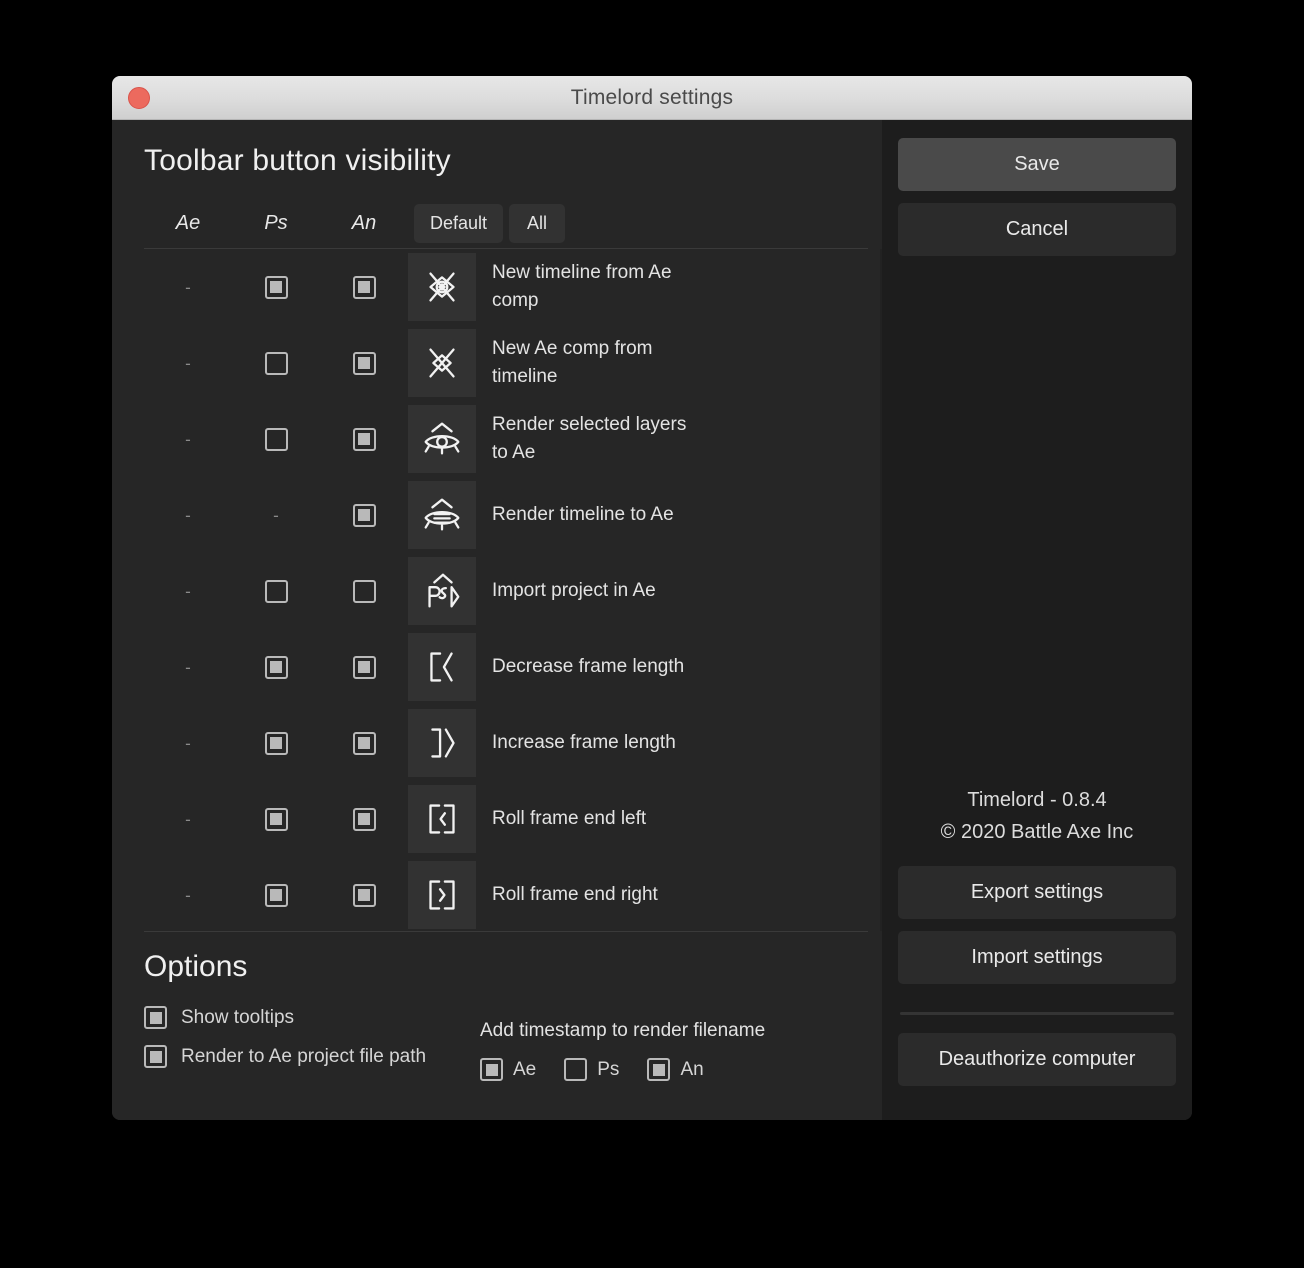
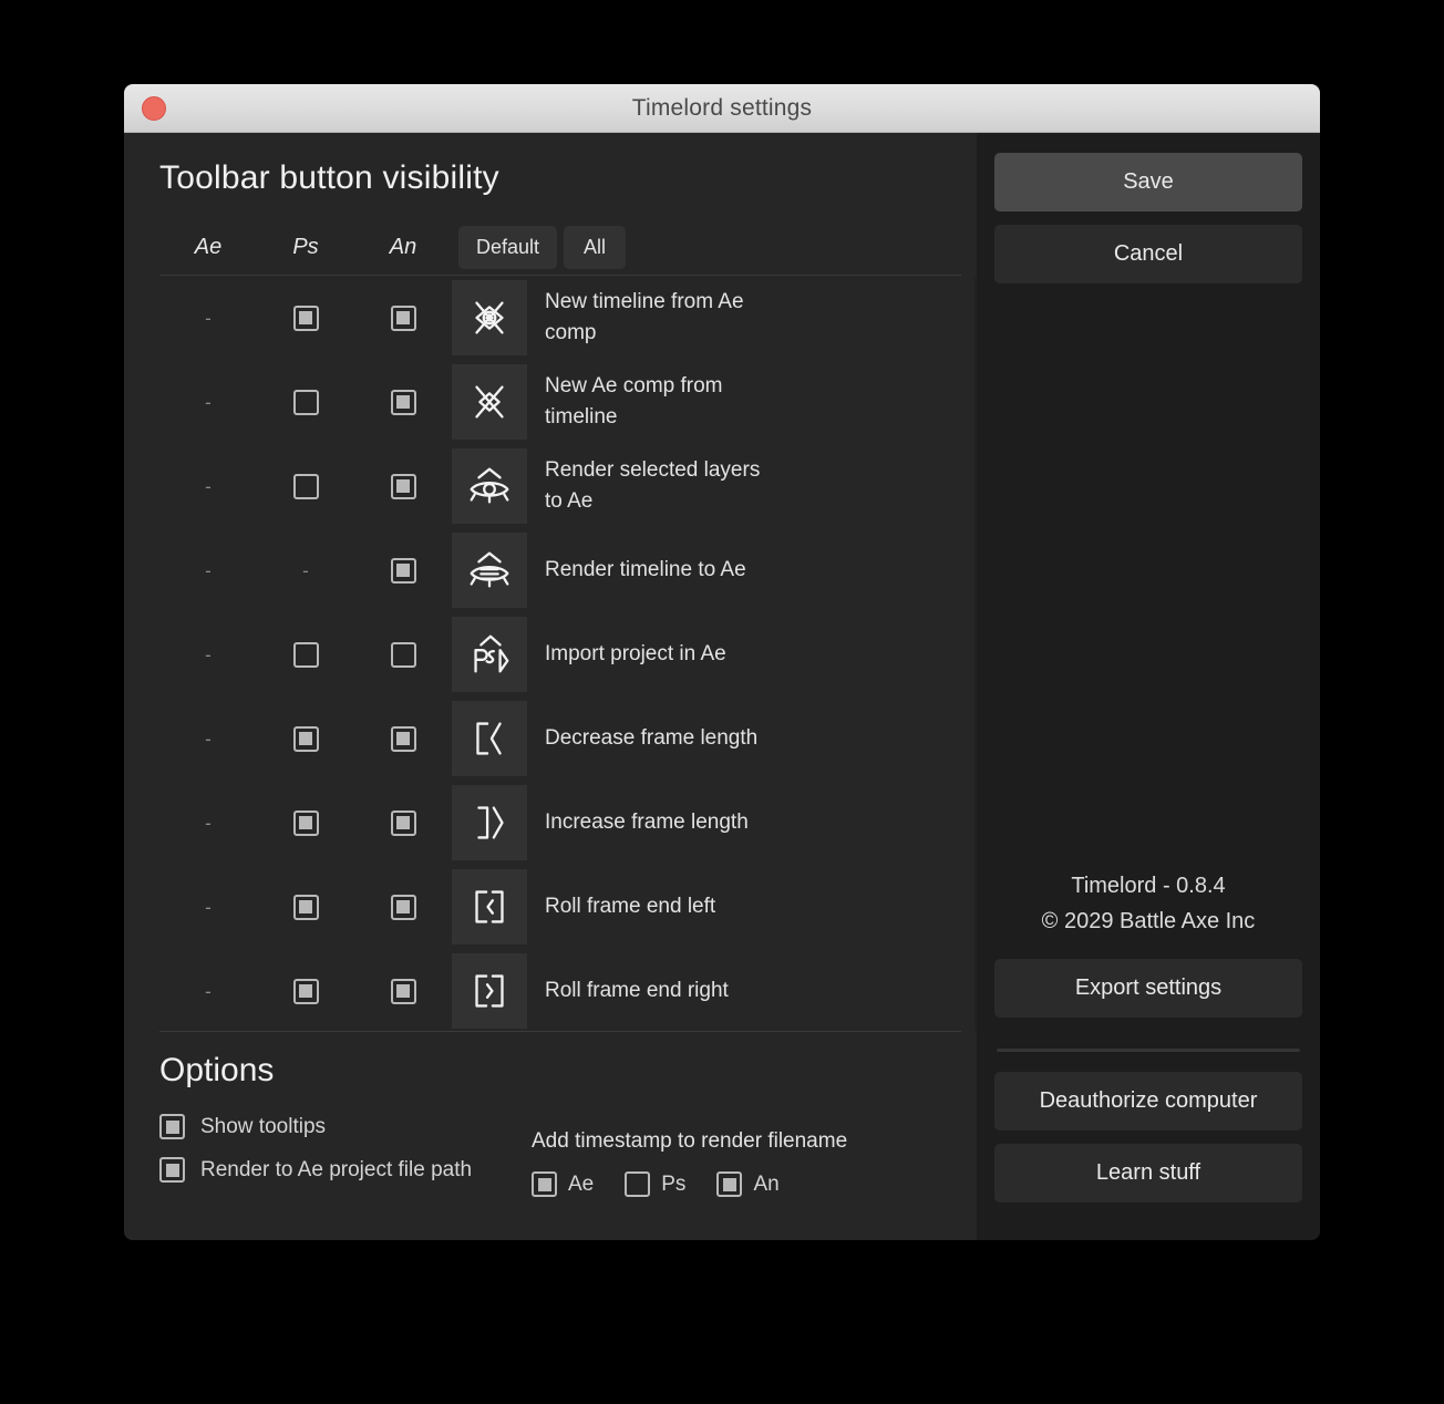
  Timelord settings
  Toolbar button visibility
  Ae
  Ps
  An
  Default
  All
  -
  New timeline from Ae comp
  -
  New Ae comp from timeline
  -
  Render selected layers to Ae
  -
  -
  Render timeline to Ae
  -
  Import project in Ae
  -
  Decrease frame length
  -
  Increase frame length
  -
  Roll frame end left
  -
  Roll frame end right
  Options
  Show tooltips
  Render to Ae project file path
  Add timestamp to render filename
  Ae
  Ps
  An
  Save
  Cancel
  Timelord - 0.8.4
- © 2020 Battle Axe Inc
+ © 2029 Battle Axe Inc
  Export settings
- Import settings
  Deauthorize computer
+ Learn stuff
